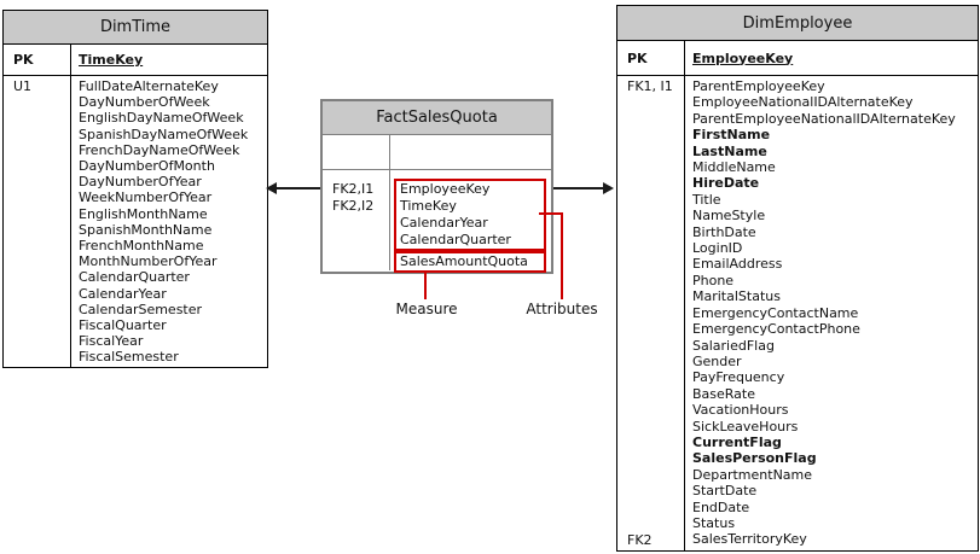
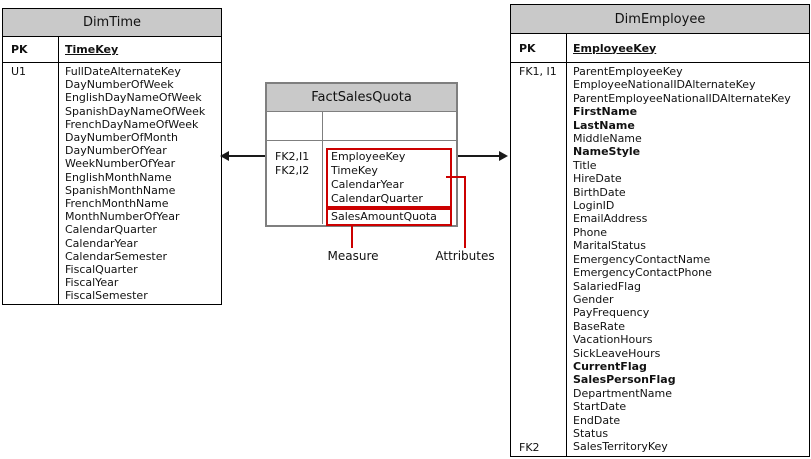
  DimTime
  PK
  TimeKey
  U1
  FullDateAlternateKey
  DayNumberOfWeek
  EnglishDayNameOfWeek
  SpanishDayNameOfWeek
  FrenchDayNameOfWeek
  DayNumberOfMonth
  DayNumberOfYear
  WeekNumberOfYear
  EnglishMonthName
  SpanishMonthName
  FrenchMonthName
  MonthNumberOfYear
  CalendarQuarter
  CalendarYear
  CalendarSemester
  FiscalQuarter
  FiscalYear
  FiscalSemester
  FactSalesQuota
  FK2,I1
  FK2,I2
  EmployeeKey
  TimeKey
  CalendarYear
  CalendarQuarter
  SalesAmountQuota
  Measure
  Attributes
  DimEmployee
  PK
  EmployeeKey
  FK1, I1
  FK2
  ParentEmployeeKey
  EmployeeNationalIDAlternateKey
  ParentEmployeeNationalIDAlternateKey
  FirstName
  LastName
  MiddleName
- HireDate
+ NameStyle
  Title
- NameStyle
+ HireDate
  BirthDate
  LoginID
  EmailAddress
  Phone
  MaritalStatus
  EmergencyContactName
  EmergencyContactPhone
  SalariedFlag
  Gender
  PayFrequency
  BaseRate
  VacationHours
  SickLeaveHours
  CurrentFlag
  SalesPersonFlag
  DepartmentName
  StartDate
  EndDate
  Status
  SalesTerritoryKey
